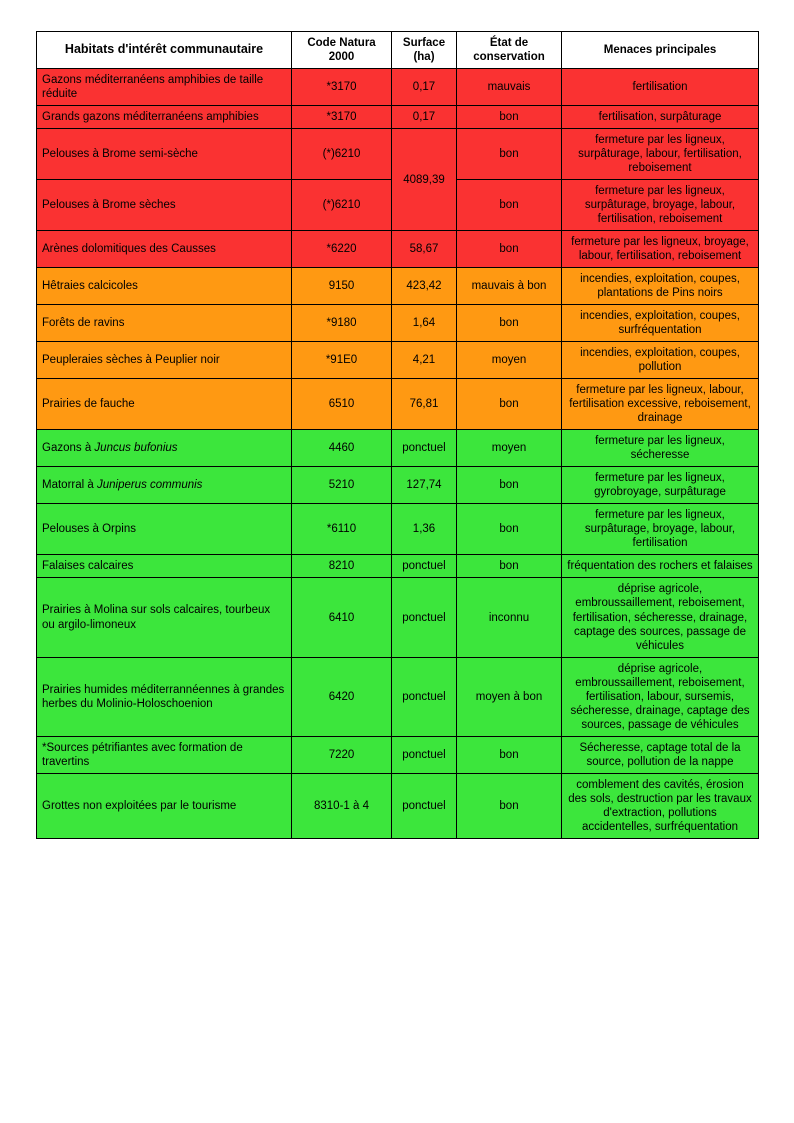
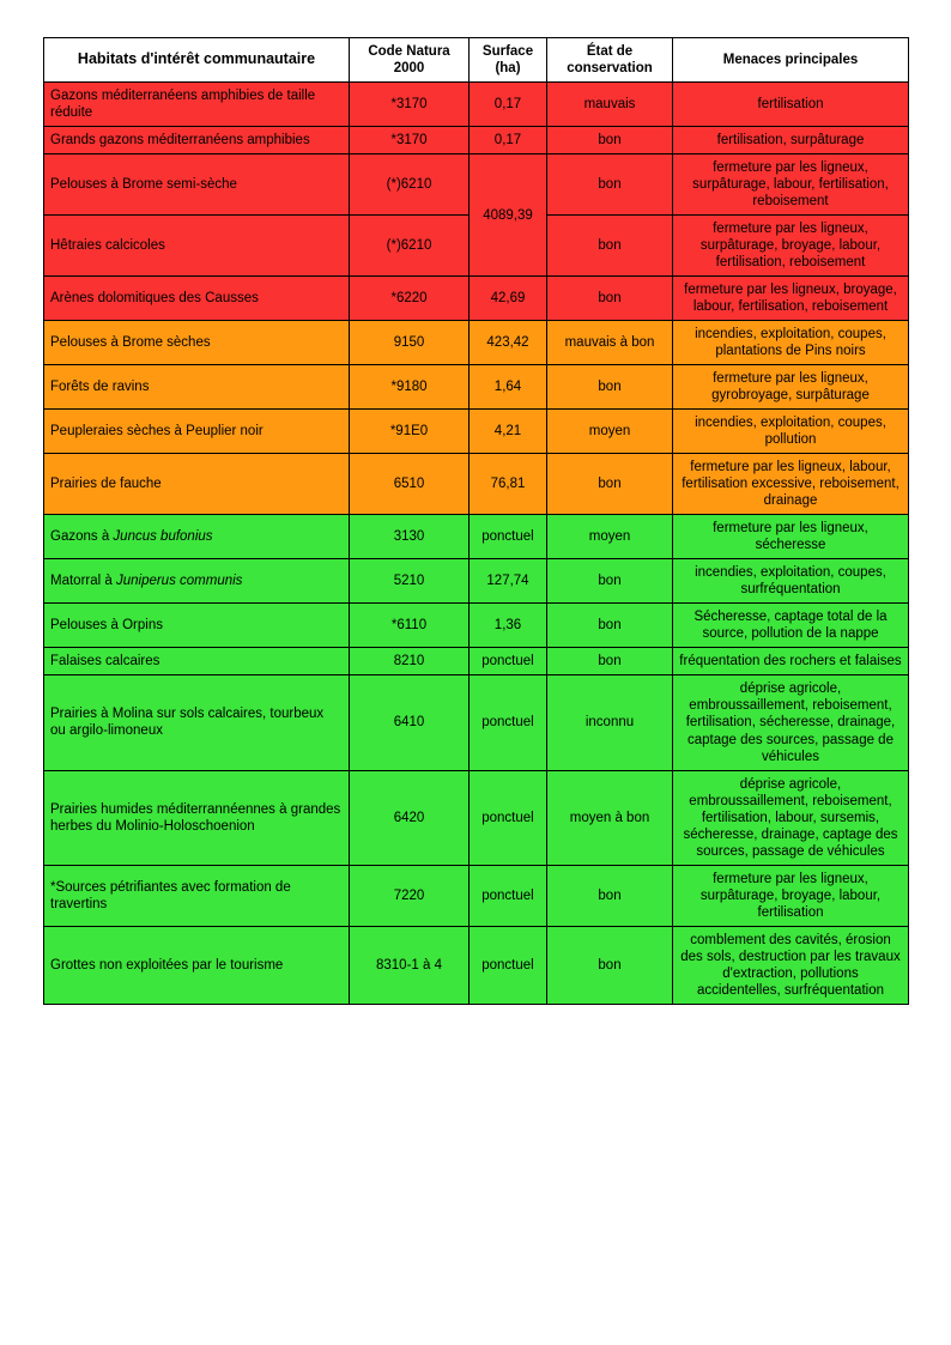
  Habitats d'intérêt communautaire	Code Natura 2000	Surface (ha)	État de conservation	Menaces principales
  Gazons méditerranéens amphibies de taille réduite	*3170	0,17	mauvais	fertilisation
  Grands gazons méditerranéens amphibies	*3170	0,17	bon	fertilisation, surpâturage
  Pelouses à Brome semi-sèche	(*)6210	4089,39	bon	fermeture par les ligneux, surpâturage, labour, fertilisation, reboisement
- Pelouses à Brome sèches	(*)6210	bon	fermeture par les ligneux, surpâturage, broyage, labour, fertilisation, reboisement
+ Hêtraies calcicoles	(*)6210	bon	fermeture par les ligneux, surpâturage, broyage, labour, fertilisation, reboisement
- Arènes dolomitiques des Causses	*6220	58,67	bon	fermeture par les ligneux, broyage, labour, fertilisation, reboisement
+ Arènes dolomitiques des Causses	*6220	42,69	bon	fermeture par les ligneux, broyage, labour, fertilisation, reboisement
- Hêtraies calcicoles	9150	423,42	mauvais à bon	incendies, exploitation, coupes, plantations de Pins noirs
+ Pelouses à Brome sèches	9150	423,42	mauvais à bon	incendies, exploitation, coupes, plantations de Pins noirs
- Forêts de ravins	*9180	1,64	bon	incendies, exploitation, coupes, surfréquentation
+ Forêts de ravins	*9180	1,64	bon	fermeture par les ligneux, gyrobroyage, surpâturage
  Peupleraies sèches à Peuplier noir	*91E0	4,21	moyen	incendies, exploitation, coupes, pollution
  Prairies de fauche	6510	76,81	bon	fermeture par les ligneux, labour, fertilisation excessive, reboisement, drainage
- Gazons à Juncus bufonius	4460	ponctuel	moyen	fermeture par les ligneux, sécheresse
+ Gazons à Juncus bufonius	3130	ponctuel	moyen	fermeture par les ligneux, sécheresse
- Matorral à Juniperus communis	5210	127,74	bon	fermeture par les ligneux, gyrobroyage, surpâturage
+ Matorral à Juniperus communis	5210	127,74	bon	incendies, exploitation, coupes, surfréquentation
- Pelouses à Orpins	*6110	1,36	bon	fermeture par les ligneux, surpâturage, broyage, labour, fertilisation
+ Pelouses à Orpins	*6110	1,36	bon	Sécheresse, captage total de la source, pollution de la nappe
  Falaises calcaires	8210	ponctuel	bon	fréquentation des rochers et falaises
  Prairies à Molina sur sols calcaires, tourbeux ou argilo-limoneux	6410	ponctuel	inconnu	déprise agricole, embroussaillement, reboisement, fertilisation, sécheresse, drainage, captage des sources, passage de véhicules
  Prairies humides méditerrannéennes à grandes herbes du Molinio-Holoschoenion	6420	ponctuel	moyen à bon	déprise agricole, embroussaillement, reboisement, fertilisation, labour, sursemis, sécheresse, drainage, captage des sources, passage de véhicules
- *Sources pétrifiantes avec formation de travertins	7220	ponctuel	bon	Sécheresse, captage total de la source, pollution de la nappe
+ *Sources pétrifiantes avec formation de travertins	7220	ponctuel	bon	fermeture par les ligneux, surpâturage, broyage, labour, fertilisation
  Grottes non exploitées par le tourisme	8310-1 à 4	ponctuel	bon	comblement des cavités, érosion des sols, destruction par les travaux d'extraction, pollutions accidentelles, surfréquentation
